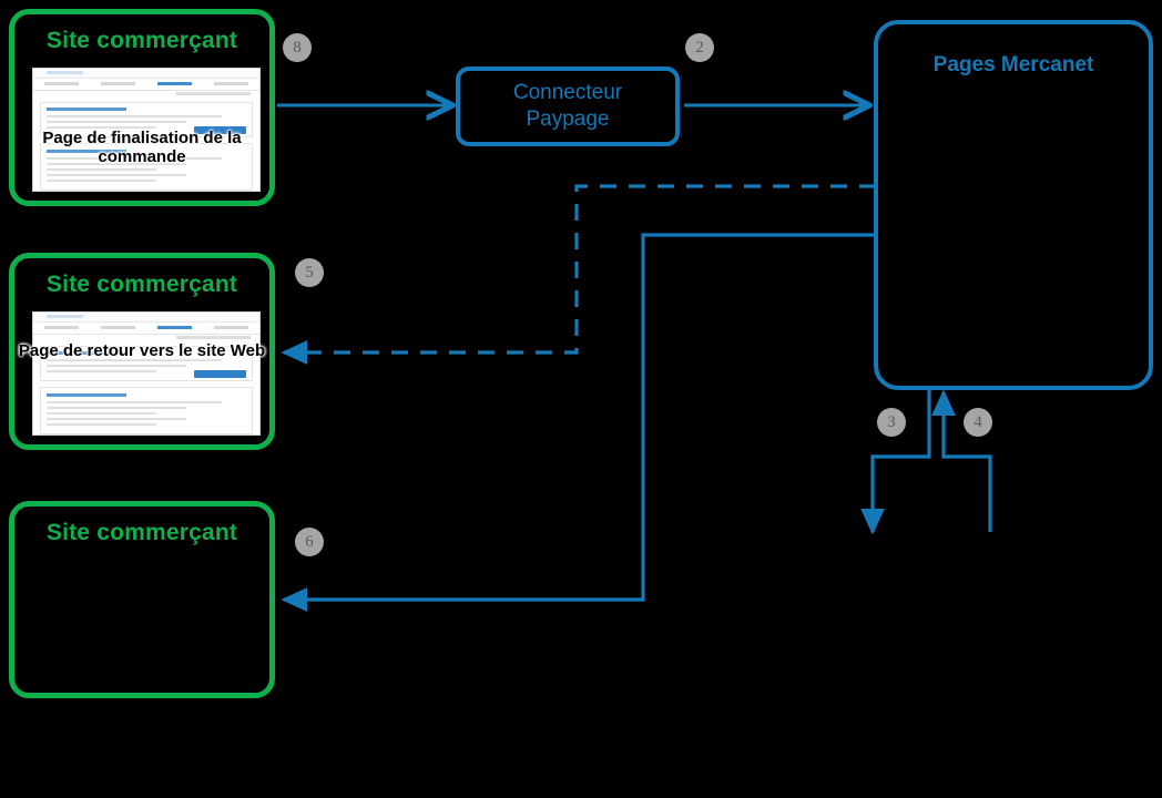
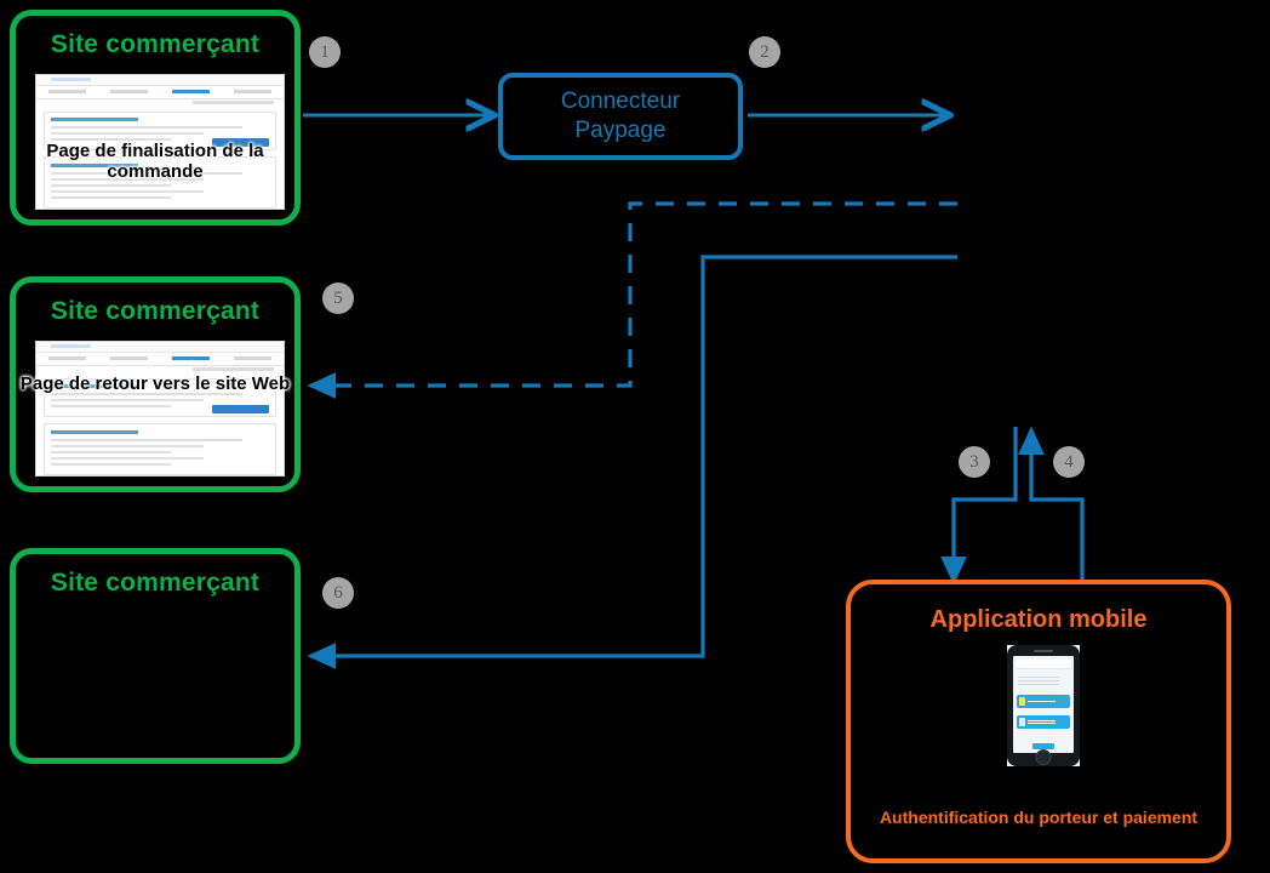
  Site commerçant
  Page de finalisation de la commande
  Connecteur
  Paypage
- Pages Mercanet
  Site commerçant
  Page de retour vers le site Web
  Site commerçant
+ Application mobile
+ Authentification du porteur et paiement
- 8
+ 1
  2
  3
  4
  5
  6
